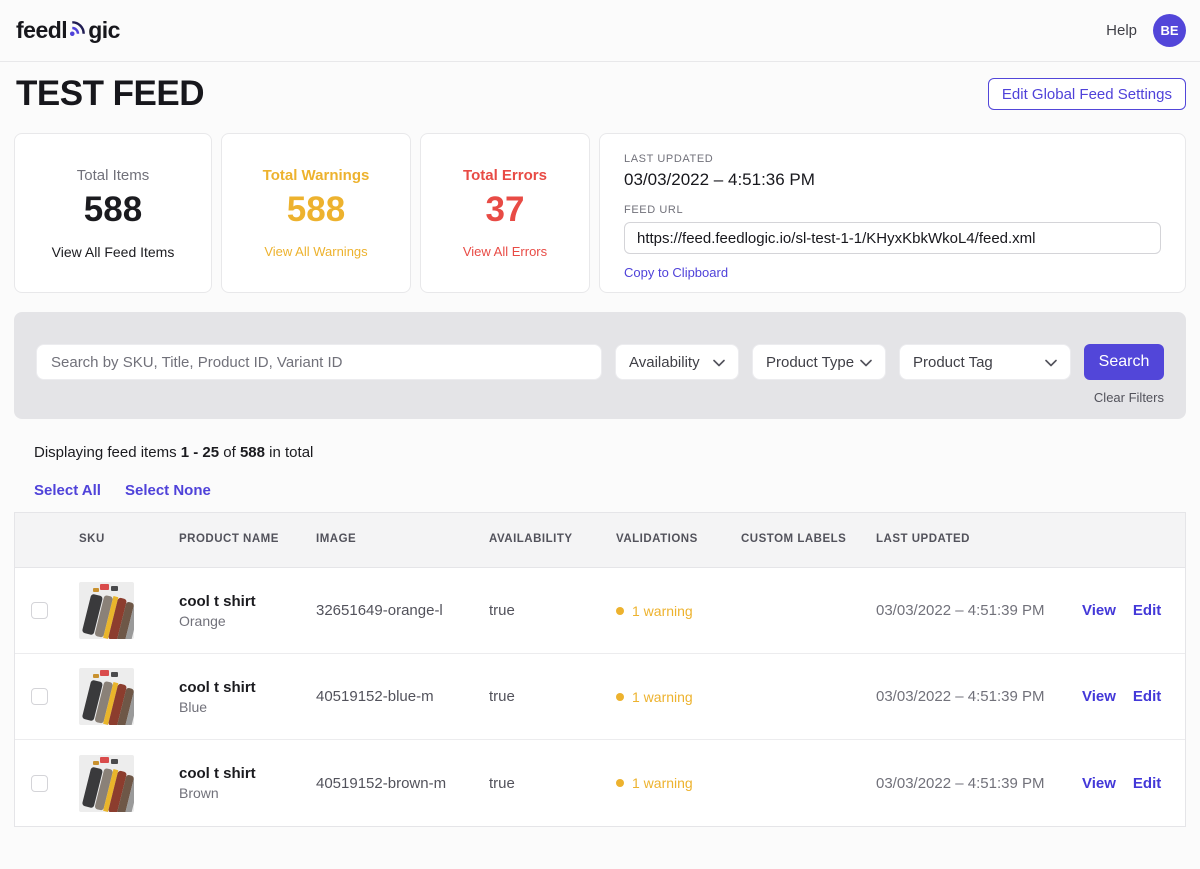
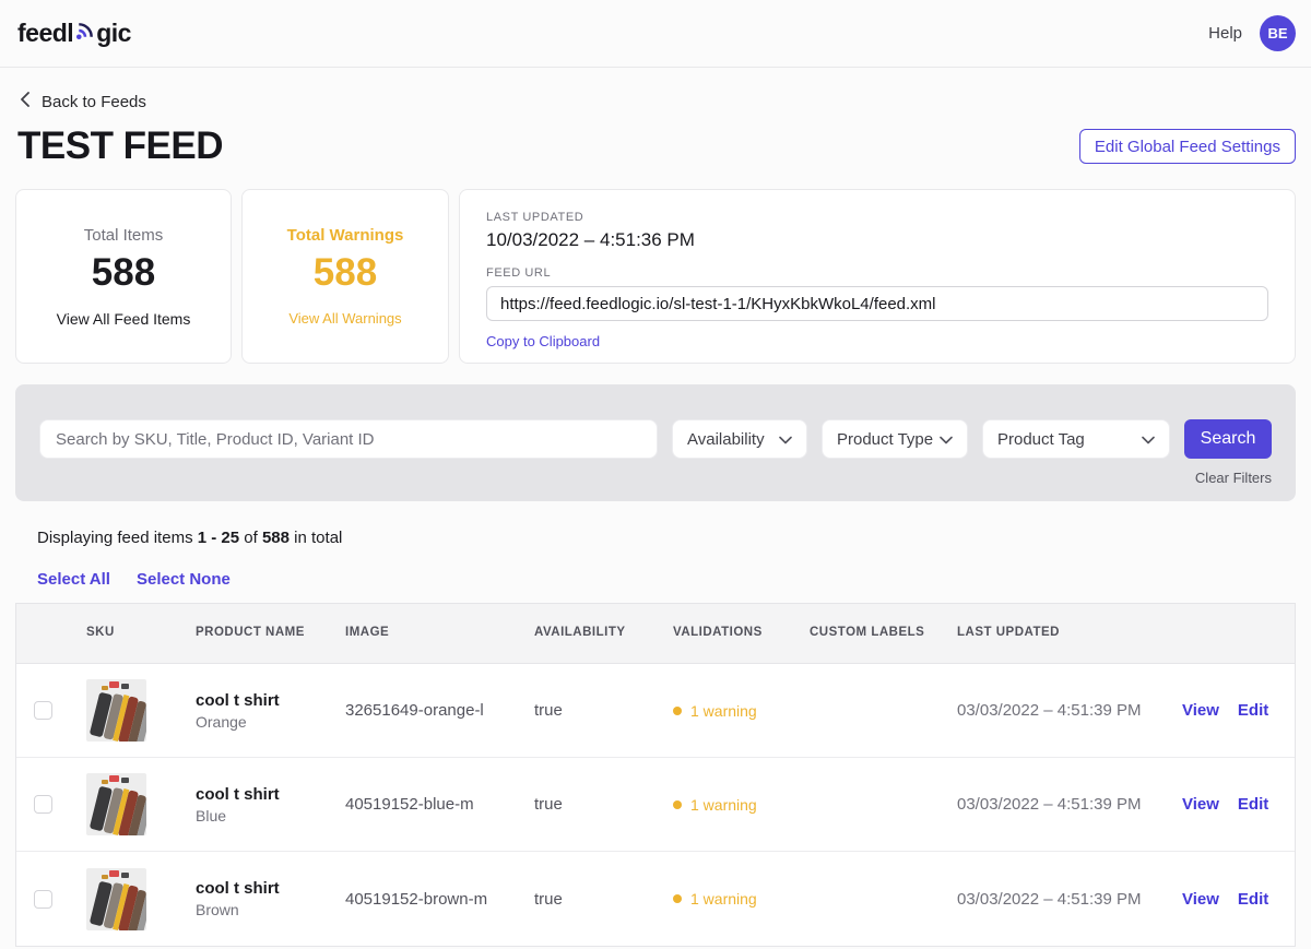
  feedl
  gic
  Help
  BE
+ Back to Feeds
  TEST FEED
  Edit Global Feed Settings
  Total Items
  588
  View All Feed Items
  Total Warnings
  588
  View All Warnings
- Total Errors
- 37
- View All Errors
  LAST UPDATED
- 03/03/2022 – 4:51:36 PM
+ 10/03/2022 – 4:51:36 PM
  FEED URL
  https://feed.feedlogic.io/sl-test-1-1/KHyxKbkWkoL4/feed.xml Copy to Clipboard
  Search by SKU, Title, Product ID, Variant ID
  Availability
  Product Type
  Product Tag
  Search
  Clear Filters
  Displaying feed items 1 - 25 of 588 in total
  Select All
  Select None
  SKU
  PRODUCT NAME
  IMAGE
  AVAILABILITY
  VALIDATIONS
  CUSTOM LABELS
  LAST UPDATED
  cool t shirt
  Orange
  32651649-orange-l
  true
  1 warning
  03/03/2022 – 4:51:39 PM
  View
  Edit
  cool t shirt
  Blue
  40519152-blue-m
  true
  1 warning
  03/03/2022 – 4:51:39 PM
  View
  Edit
  cool t shirt
  Brown
  40519152-brown-m
  true
  1 warning
  03/03/2022 – 4:51:39 PM
  View
  Edit
